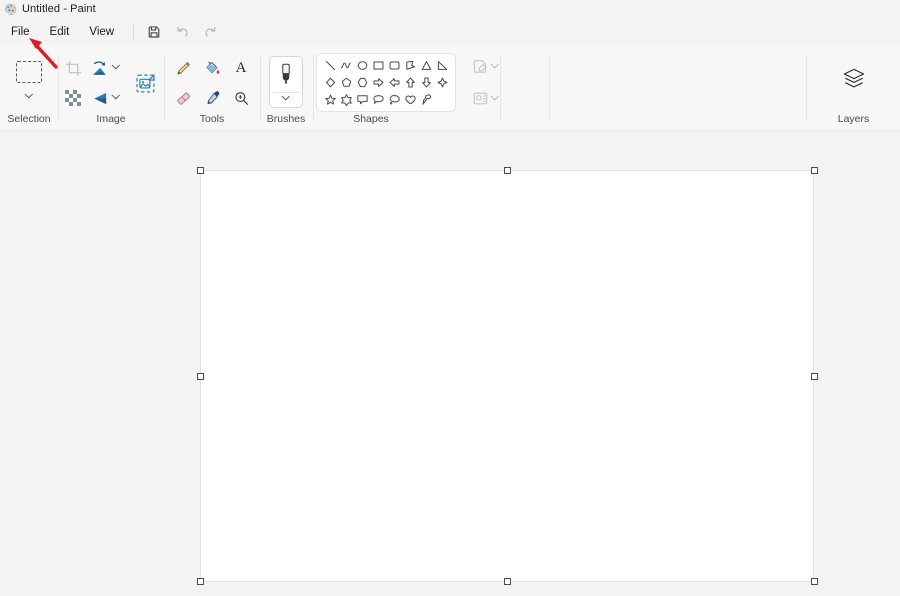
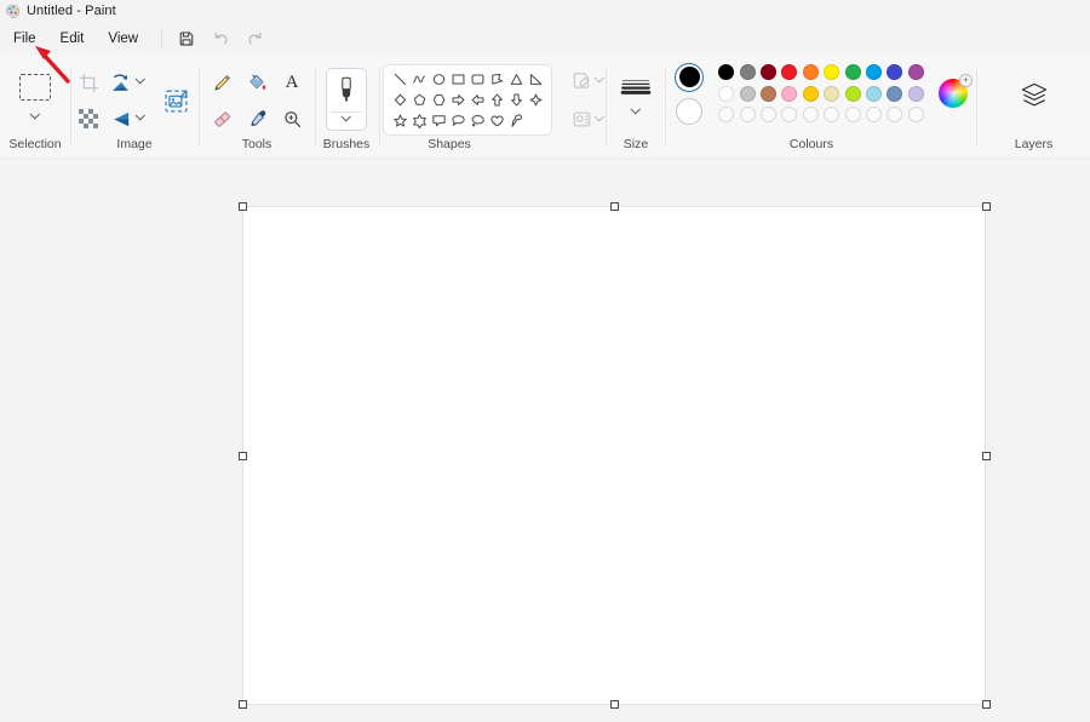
  Untitled - Paint
  File
  Edit
  View
  Selection
  Image
  A
  Tools
  Brushes
  Shapes
+ Size
+ +
+ Colours
  Layers
